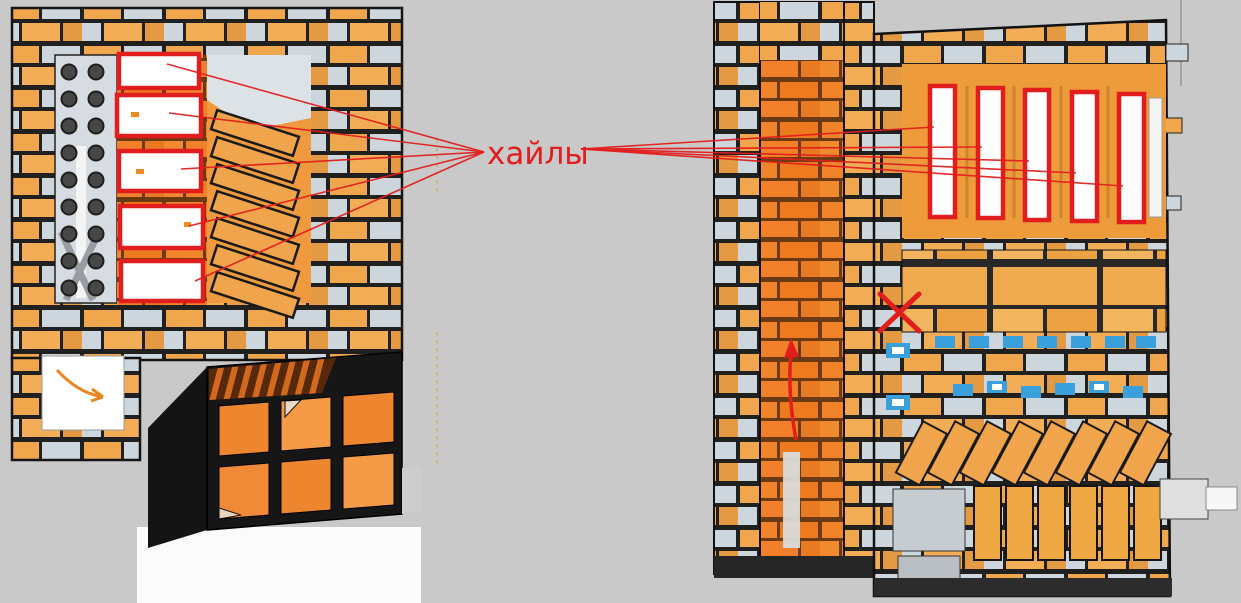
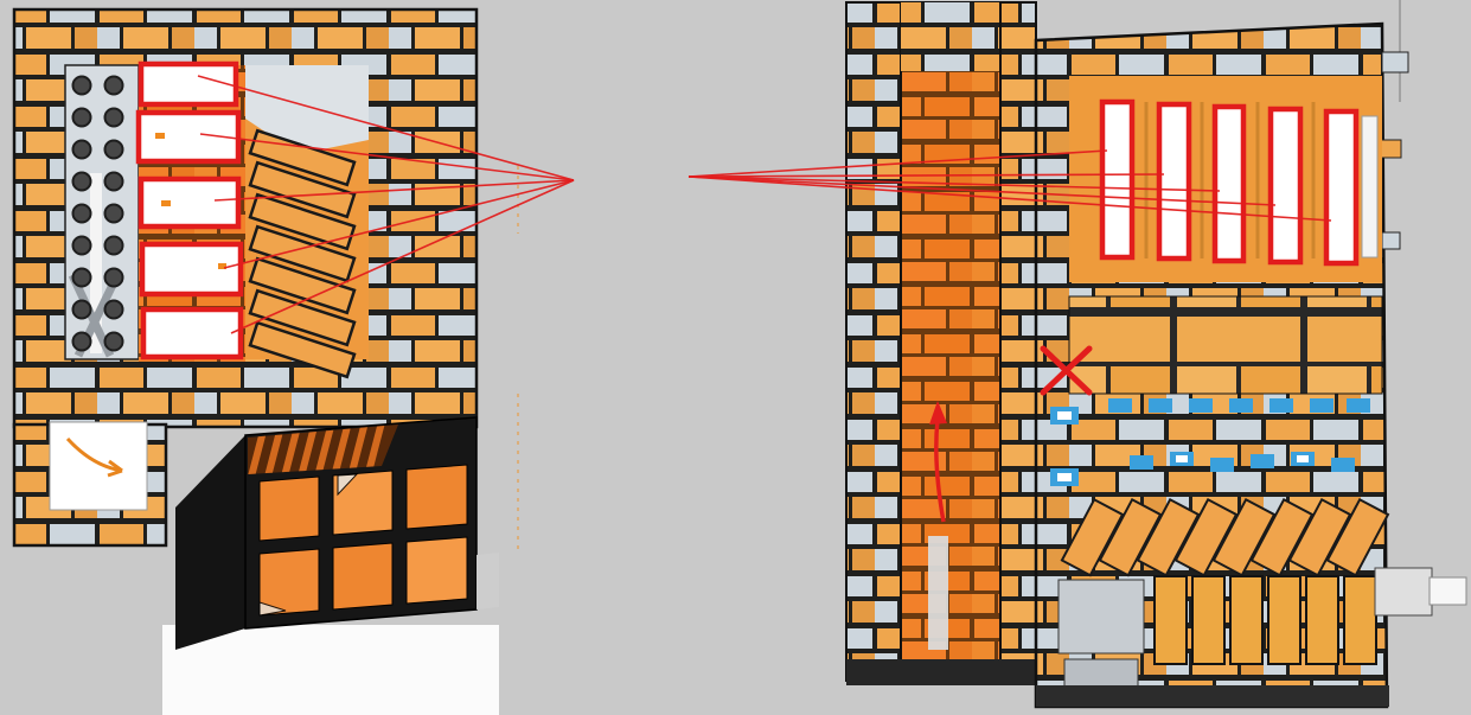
- хайлы
